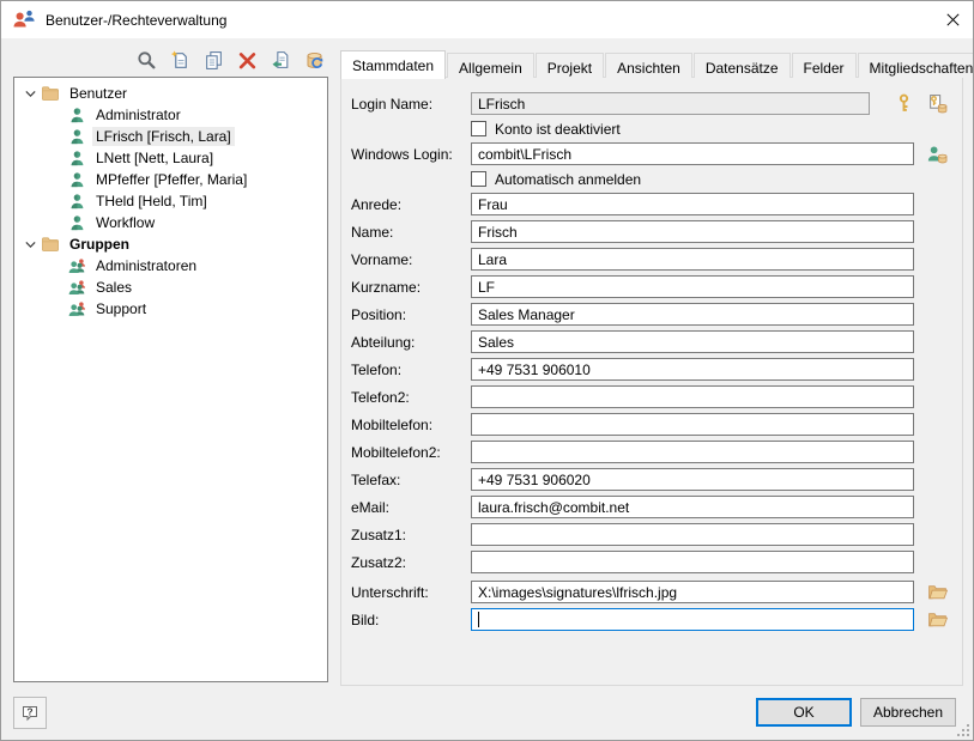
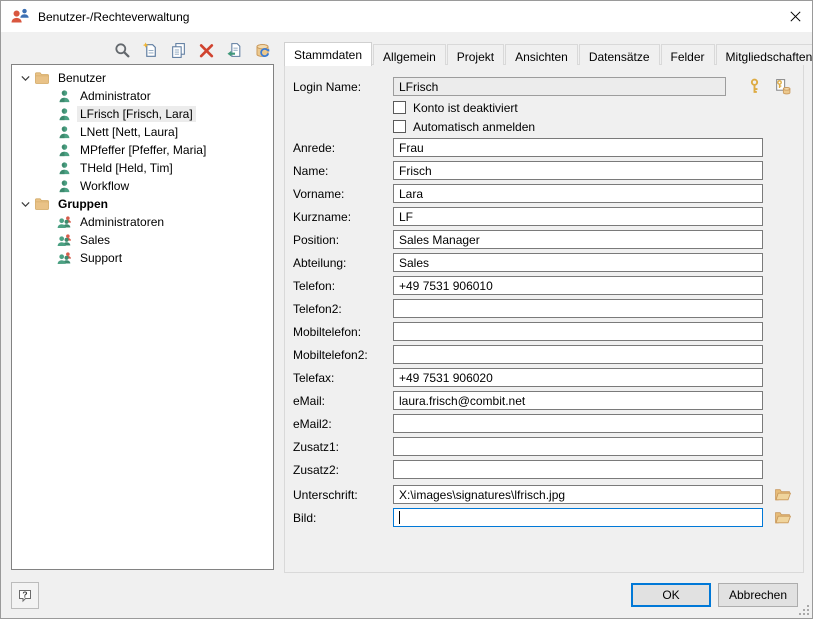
  Benutzer-/Rechteverwaltung
  Benutzer
  Administrator
  LFrisch [Frisch, Lara]
  LNett [Nett, Laura]
  MPfeffer [Pfeffer, Maria]
  THeld [Held, Tim]
  Workflow
  Gruppen
  Administratoren
  Sales
  Support
  Stammdaten
  Allgemein
  Projekt
  Ansichten
  Datensätze
  Felder
  Mitgliedschaften
  Login Name:
  LFrisch
  Konto ist deaktiviert
- Windows Login:
- combit\LFrisch
  Automatisch anmelden
  Anrede:
  Frau
  Name:
  Frisch
  Vorname:
  Lara
  Kurzname:
  LF
  Position:
  Sales Manager
  Abteilung:
  Sales
  Telefon:
  +49 7531 906010
  Telefon2:
  Mobiltelefon:
  Mobiltelefon2:
  Telefax:
  +49 7531 906020
  eMail:
  laura.frisch@combit.net
+ eMail2:
  Zusatz1:
  Zusatz2:
  Unterschrift:
  X:\images\signatures\lfrisch.jpg
  Bild:
  ?
  OK
  Abbrechen
